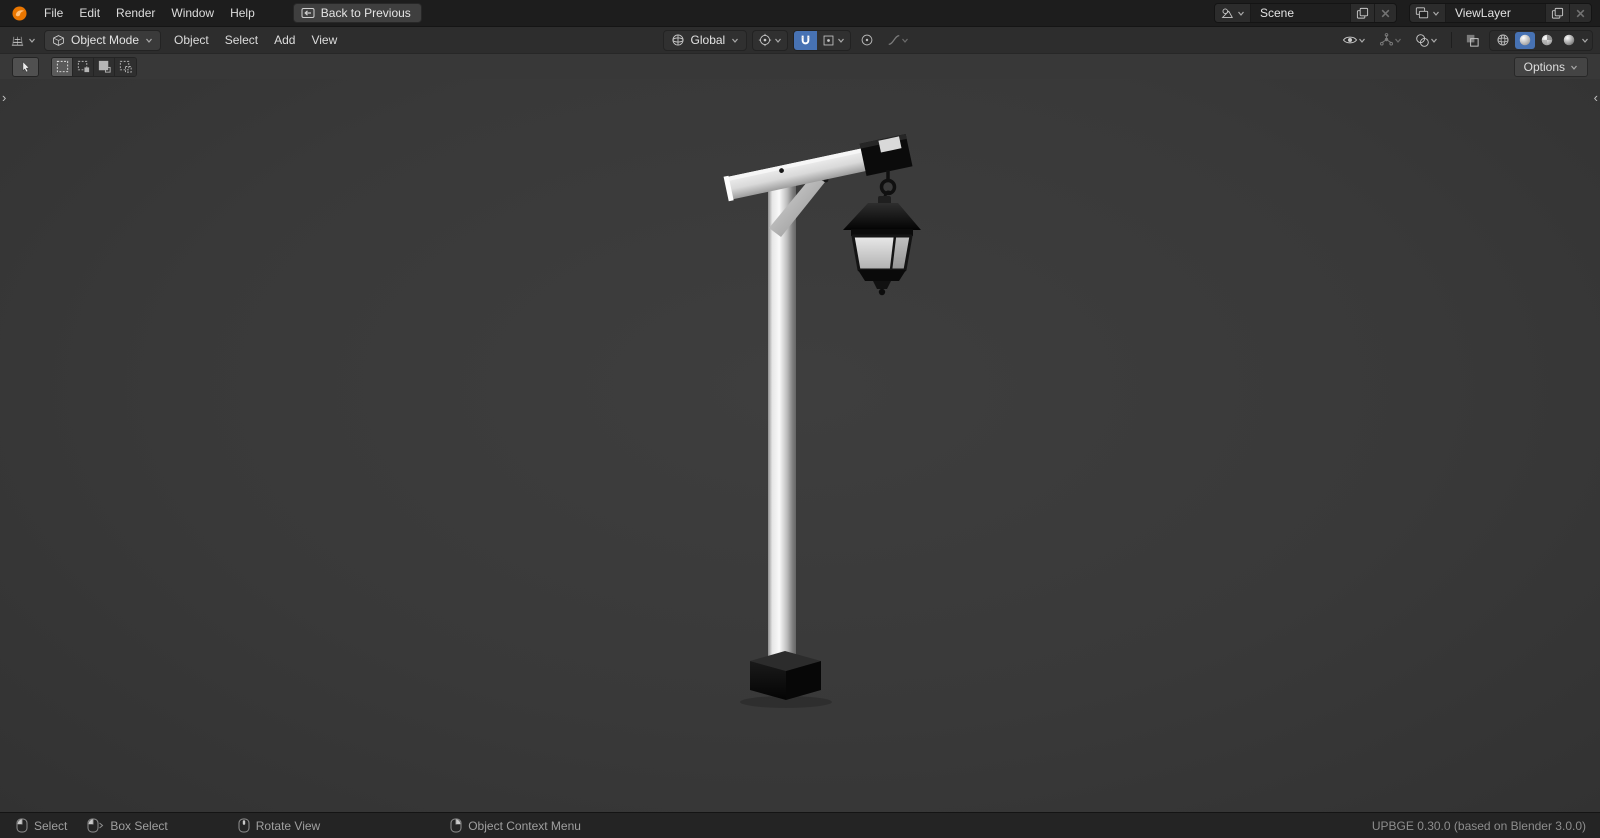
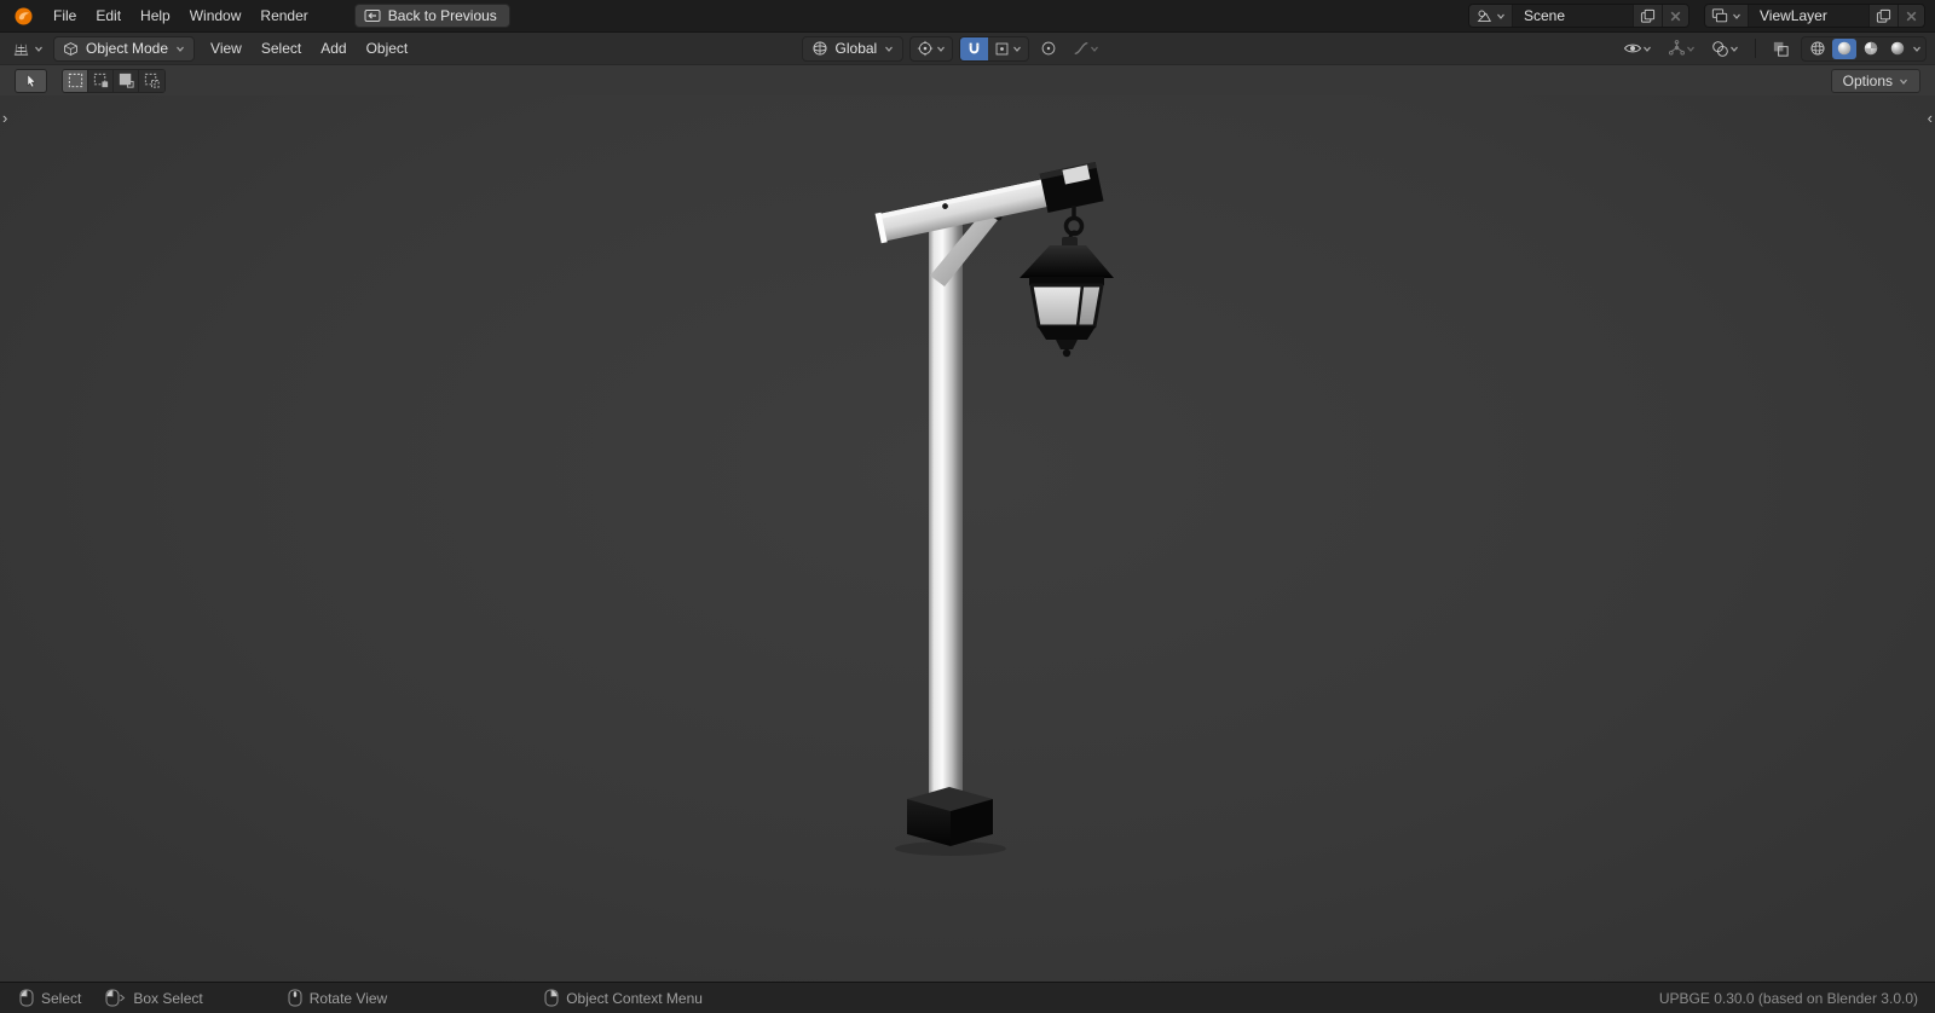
  File
  Edit
- Render
+ Help
  Window
- Help
+ Render
  Back to Previous
  Scene
  ViewLayer
  Object Mode
- Object
+ View
  Select
  Add
- View
+ Object
  Global
  Options
  ›
  ‹
  Select
  Box Select
  Rotate View
  Object Context Menu
  UPBGE 0.30.0 (based on Blender 3.0.0)
